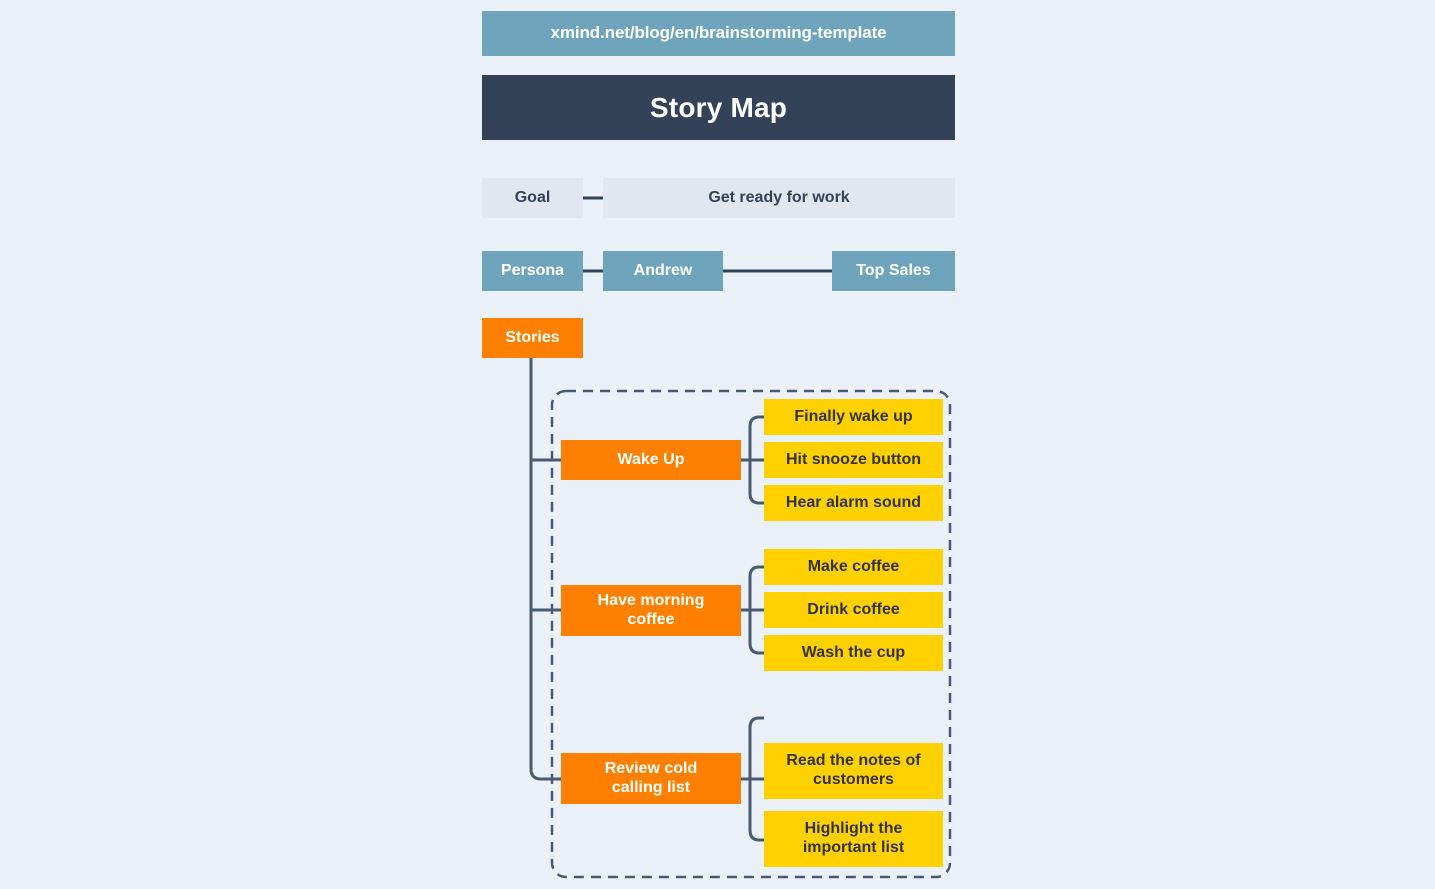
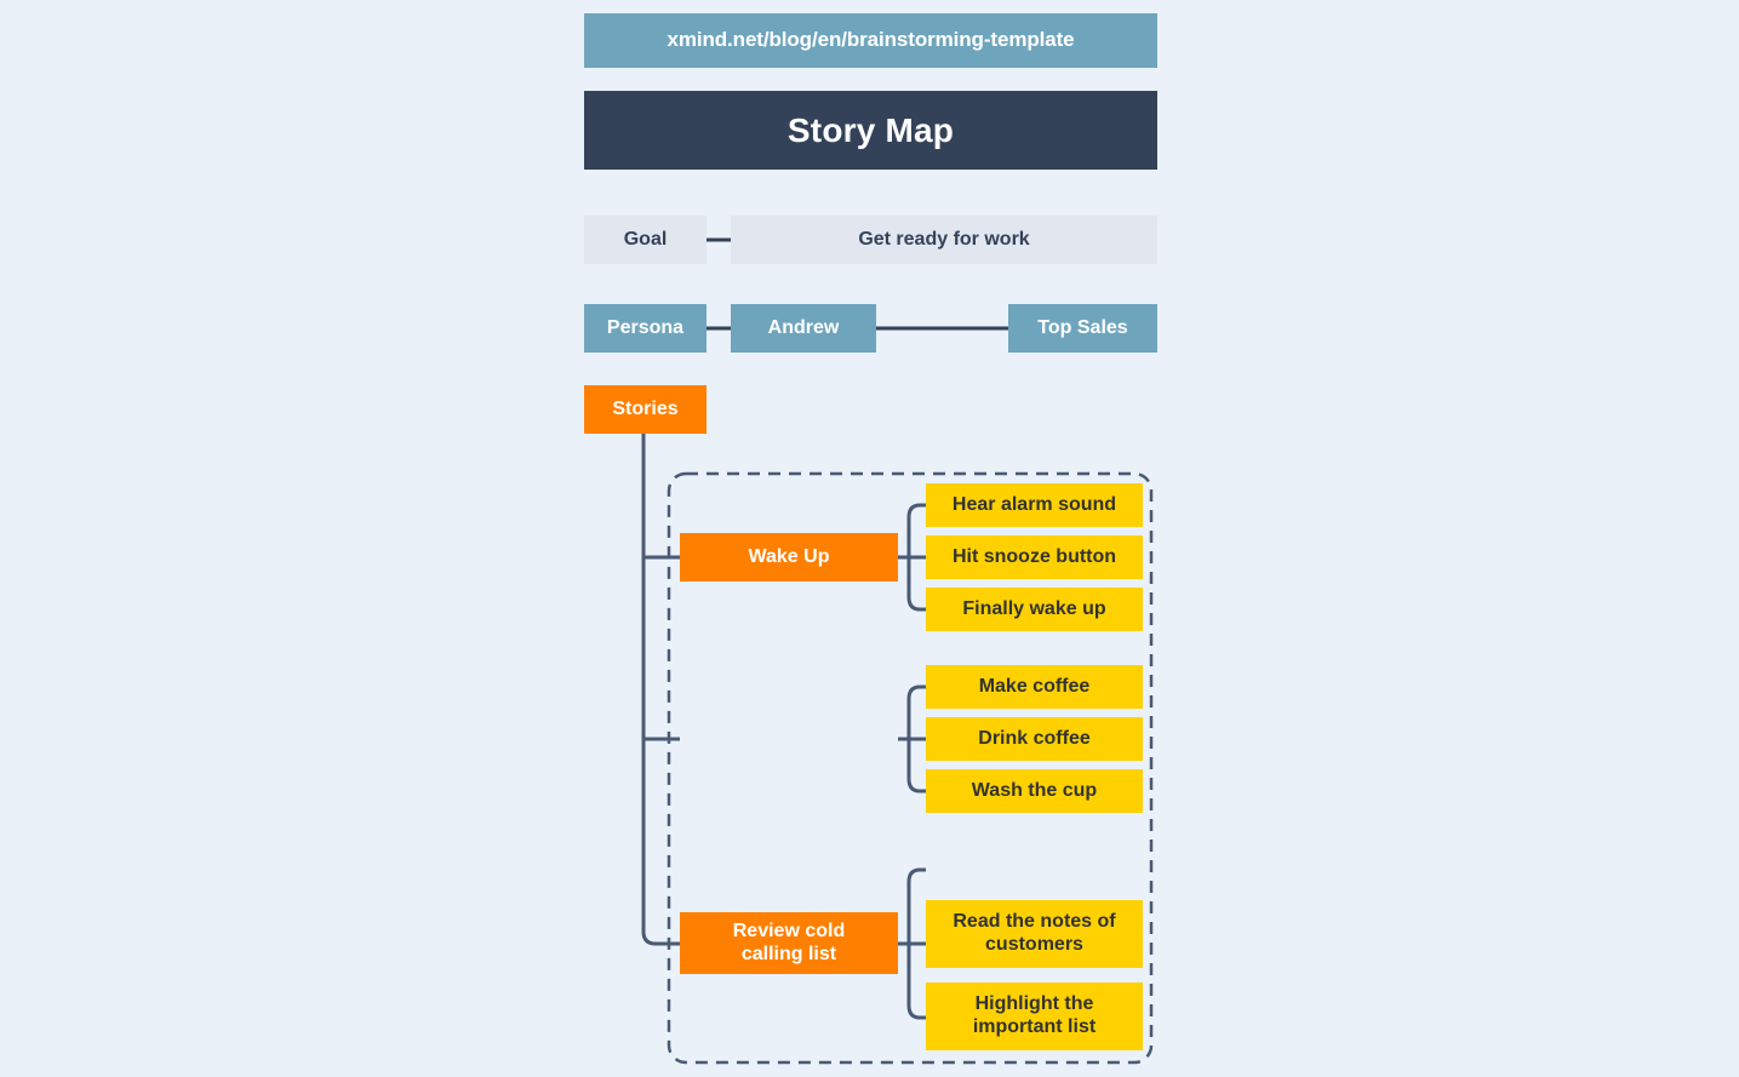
  xmind.net/blog/en/brainstorming-template
  Story Map
  Goal
  Get ready for work
  Persona
  Andrew
  Top Sales
  Stories
  Wake Up
- Finally wake up
+ Hear alarm sound
  Hit snooze button
- Hear alarm sound
+ Finally wake up
- Have morning
- coffee
  Make coffee
  Drink coffee
  Wash the cup
  Review cold
  calling list
  Read the notes of
  customers
  Highlight the
  important list
